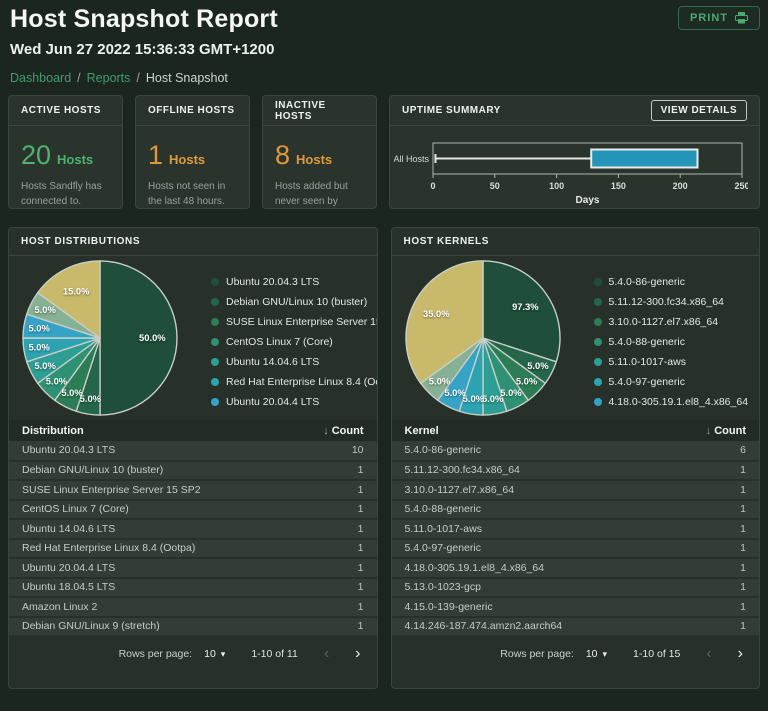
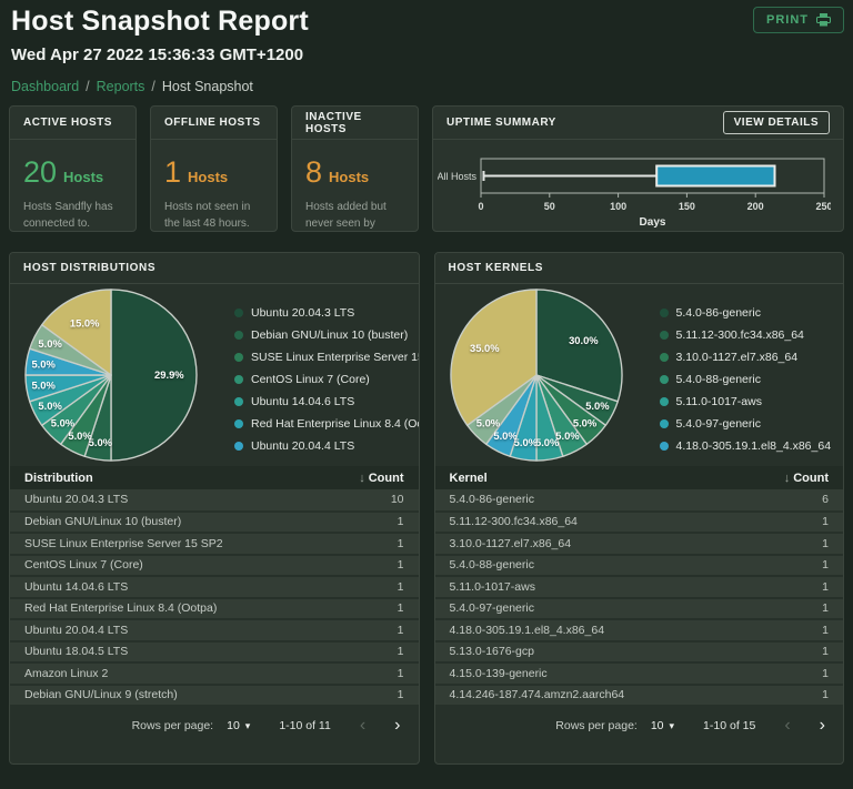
  Host Snapshot Report
  PRINT
- Wed Jun 27 2022 15:36:33 GMT+1200
+ Wed Apr 27 2022 15:36:33 GMT+1200
  Dashboard
  /
  Reports
  /
  Host Snapshot
  ACTIVE HOSTS
  20
  Hosts
  Hosts Sandfly has connected to.
  OFFLINE HOSTS
  1
  Hosts
  Hosts not seen in the last 48 hours.
  INACTIVE HOSTS
  8
  Hosts
  Hosts added but never seen by
  UPTIME SUMMARY
  VIEW DETAILS
  0
  50
  100
  150
  200
  250
  Days
  All Hosts
  HOST DISTRIBUTIONS
- 50.0%
+ 29.9%
  5.0%
  5.0%
  5.0%
  5.0%
  5.0%
  5.0%
  5.0%
  15.0%
  Ubuntu 20.04.3 LTS
  Debian GNU/Linux 10 (buster)
  SUSE Linux Enterprise Server 1
  CentOS Linux 7 (Core)
  Ubuntu 14.04.6 LTS
  Red Hat Enterprise Linux 8.4 (O
  Ubuntu 20.04.4 LTS
  Distribution	↓ Count
  Ubuntu 20.04.3 LTS	10
  Debian GNU/Linux 10 (buster)	1
  SUSE Linux Enterprise Server 15 SP2	1
  CentOS Linux 7 (Core)	1
  Ubuntu 14.04.6 LTS	1
  Red Hat Enterprise Linux 8.4 (Ootpa)	1
  Ubuntu 20.04.4 LTS	1
  Ubuntu 18.04.5 LTS	1
  Amazon Linux 2	1
  Debian GNU/Linux 9 (stretch)	1
  Rows per page:
  10
  ▾
  1-10 of 11
  ‹
  ›
  HOST KERNELS
- 97.3%
+ 30.0%
  5.0%
  5.0%
  5.0%
  5.0%
  5.0%
  5.0%
  5.0%
  35.0%
  5.4.0-86-generic
  5.11.12-300.fc34.x86_64
  3.10.0-1127.el7.x86_64
  5.4.0-88-generic
  5.11.0-1017-aws
  5.4.0-97-generic
  4.18.0-305.19.1.el8_4.x86_64
  Kernel	↓ Count
  5.4.0-86-generic	6
  5.11.12-300.fc34.x86_64	1
  3.10.0-1127.el7.x86_64	1
  5.4.0-88-generic	1
  5.11.0-1017-aws	1
  5.4.0-97-generic	1
  4.18.0-305.19.1.el8_4.x86_64	1
- 5.13.0-1023-gcp	1
+ 5.13.0-1676-gcp	1
  4.15.0-139-generic	1
  4.14.246-187.474.amzn2.aarch64	1
  Rows per page:
  10
  ▾
  1-10 of 15
  ‹
  ›
